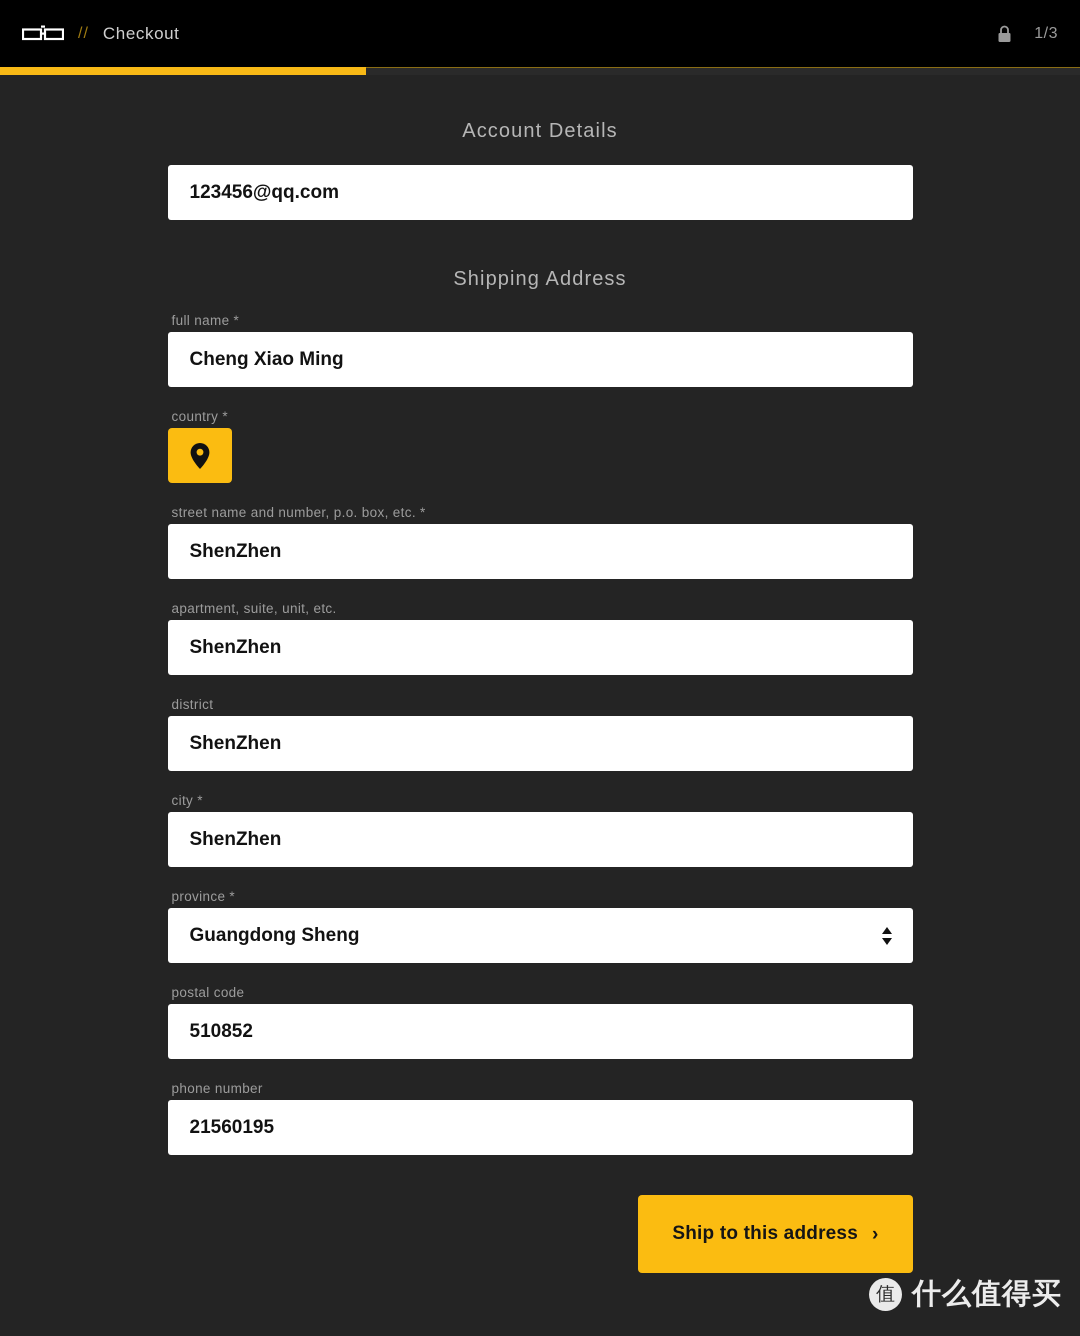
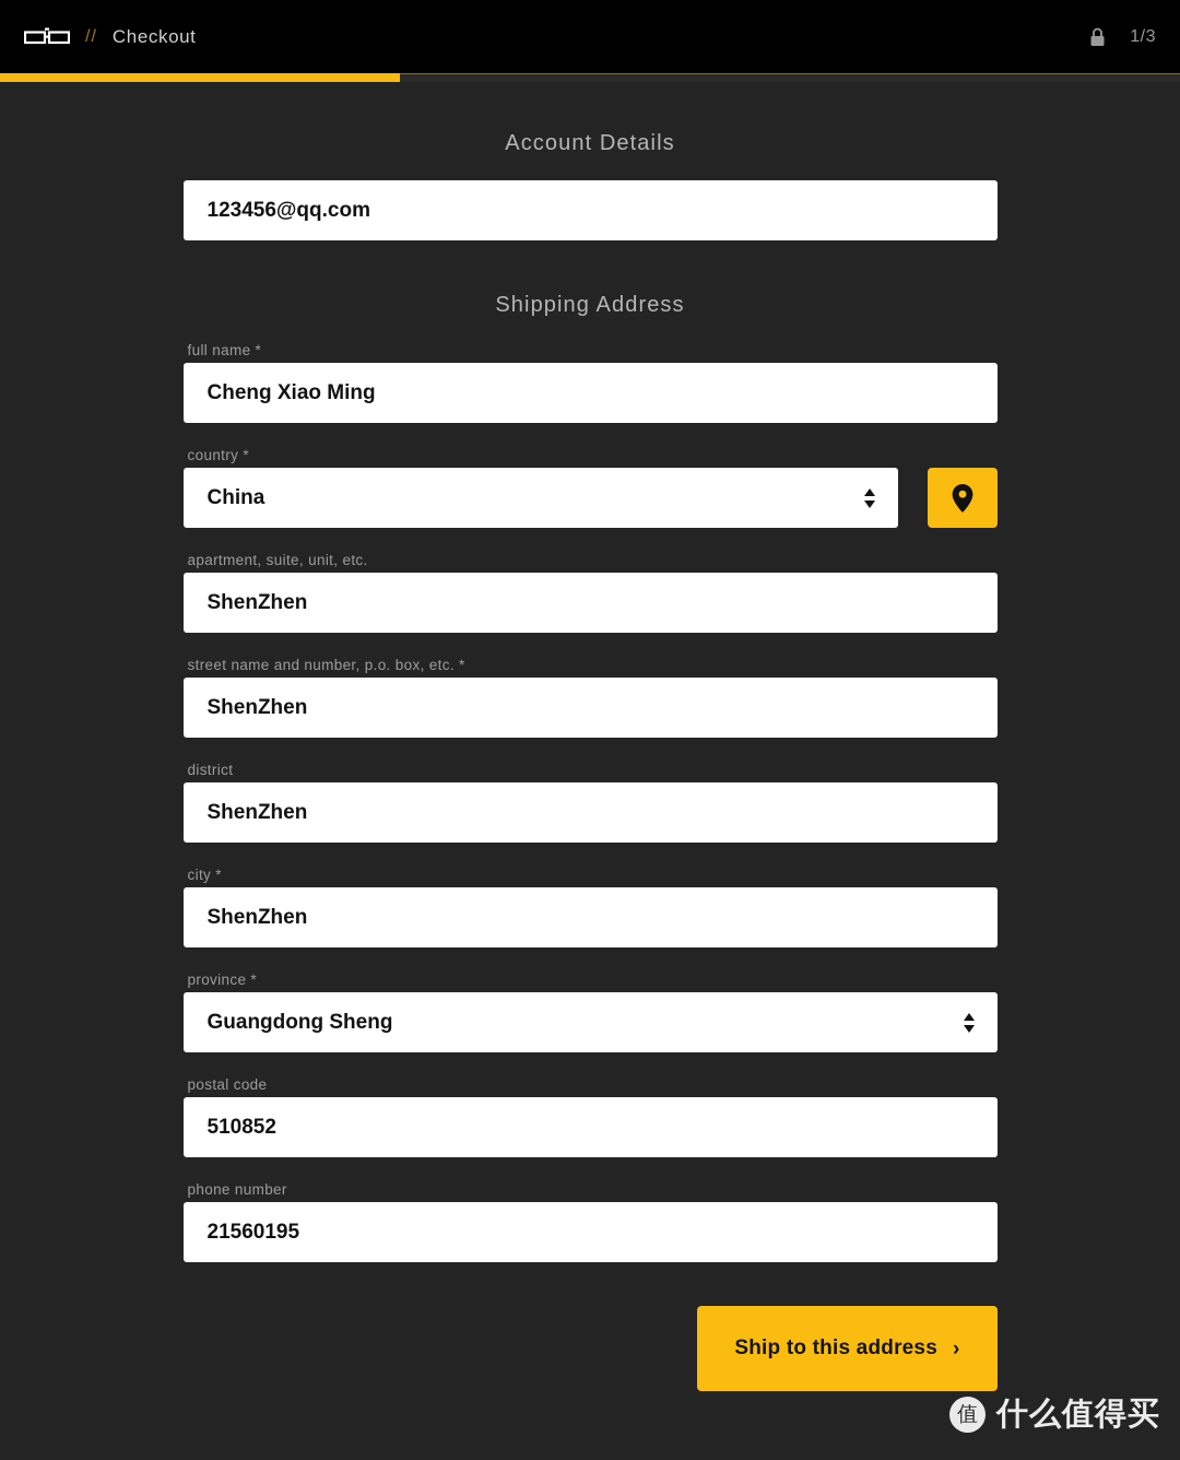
  //
  Checkout
  1/3
  Account Details
  123456@qq.com
  Shipping Address
  full name *
  Cheng Xiao Ming
  country *
+ China
- street name and number, p.o. box, etc. *
+ apartment, suite, unit, etc.
  ShenZhen
- apartment, suite, unit, etc.
+ street name and number, p.o. box, etc. *
  ShenZhen
  district
  ShenZhen
  city *
  ShenZhen
  province *
  Guangdong Sheng
  postal code
  510852
  phone number
  21560195
  Ship to this address
  ›
  值
  什么值得买
